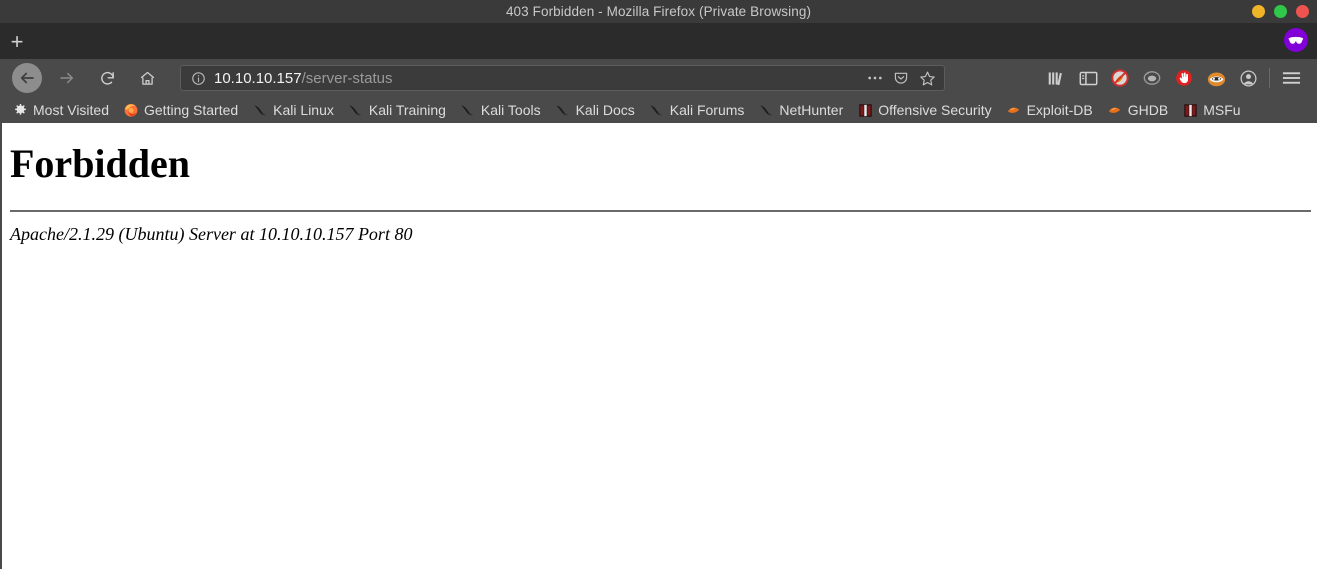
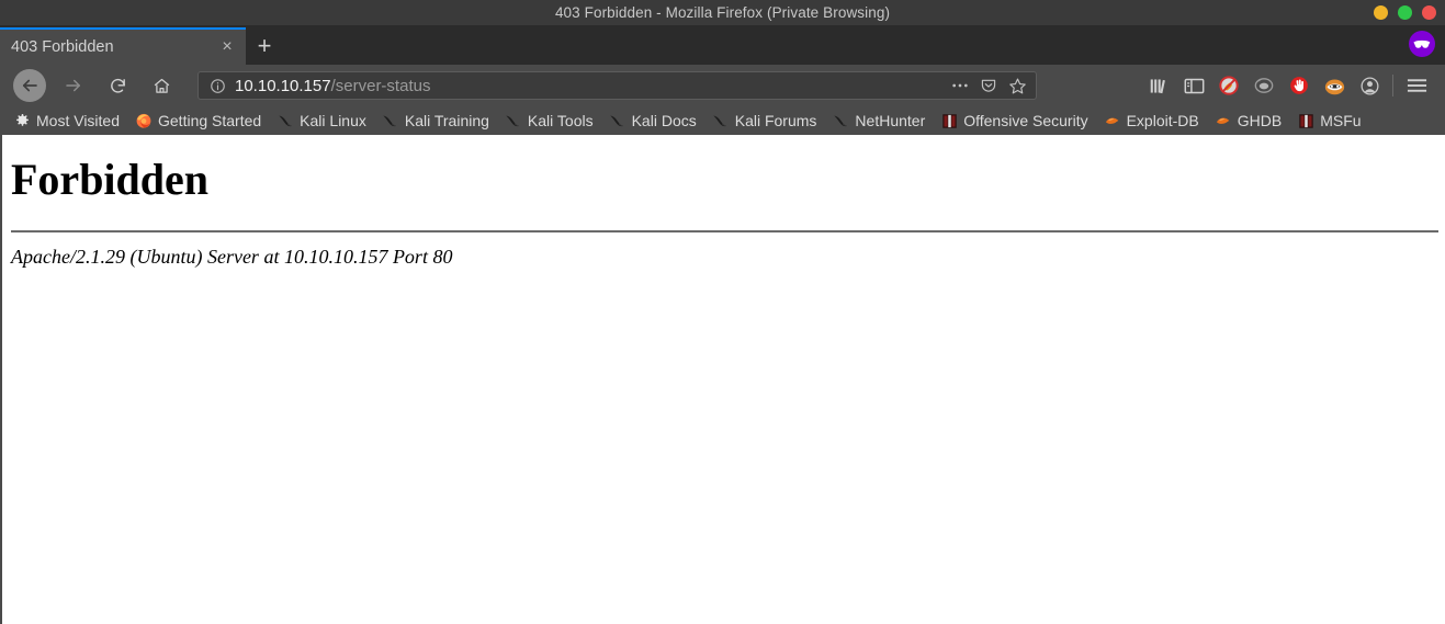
  403 Forbidden - Mozilla Firefox (Private Browsing)
+ 403 Forbidden
+ ×
  +
  10.10.10.157/server-status
  Most Visited
  Getting Started
  Kali Linux
  Kali Training
  Kali Tools
  Kali Docs
  Kali Forums
  NetHunter
  Offensive Security
  Exploit-DB
  GHDB
  MSFu
  Forbidden
  Apache/2.1.29 (Ubuntu) Server at 10.10.10.157 Port 80
